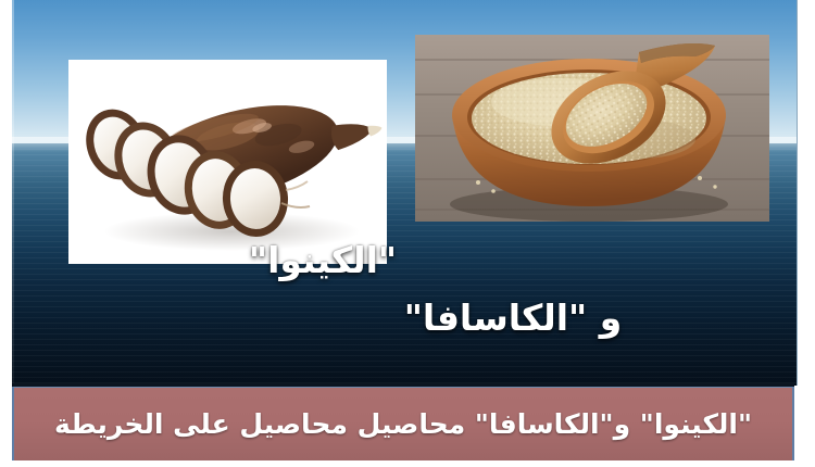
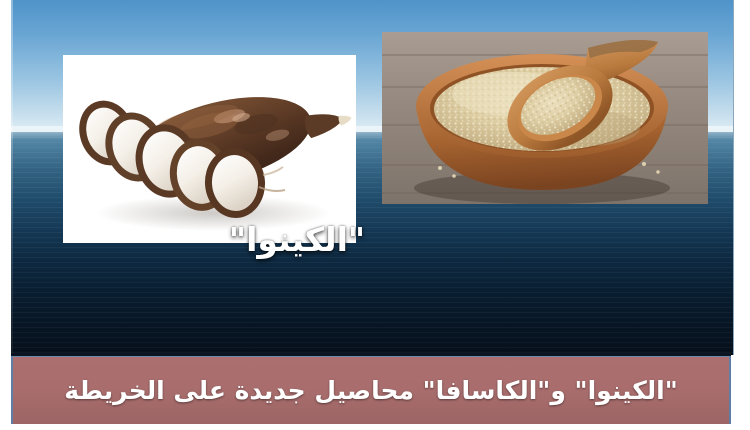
  "الكينوا"
- و "الكاسافا"
- "الكينوا" و"الكاسافا" محاصيل محاصيل على الخريطة
+ "الكينوا" و"الكاسافا" محاصيل جديدة على الخريطة
